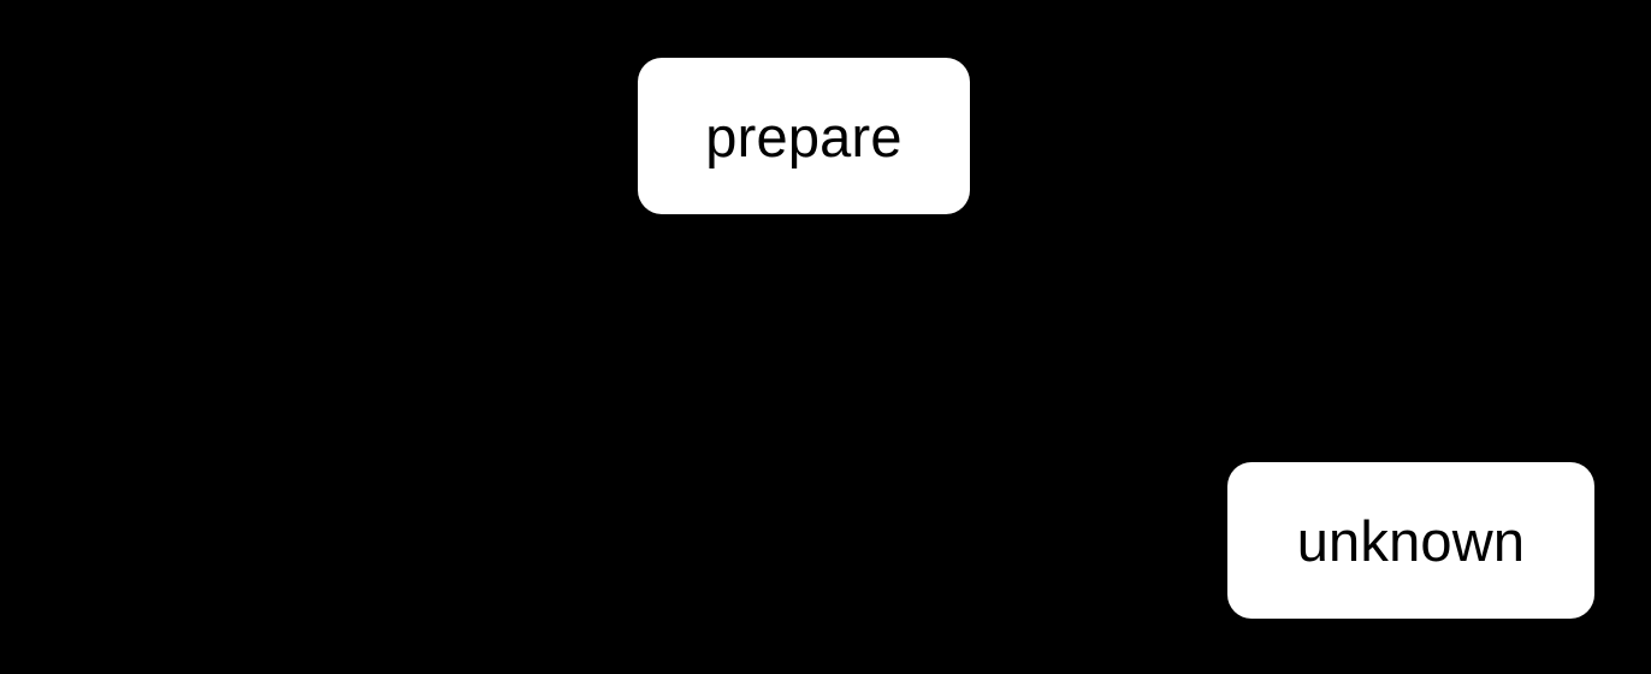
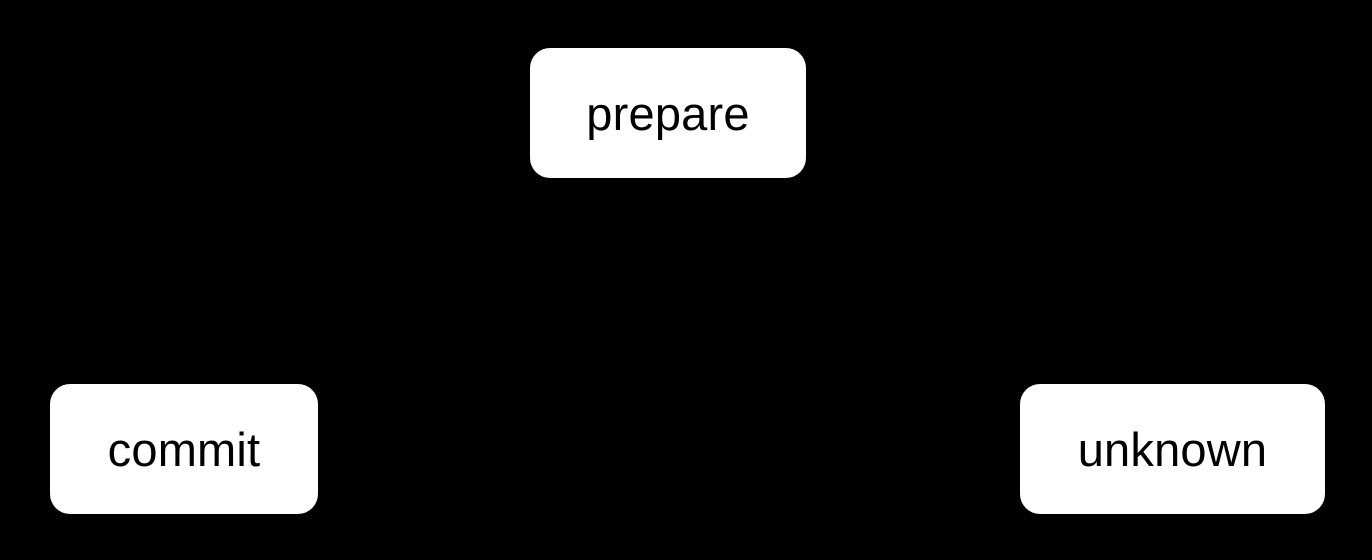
  prepare
+ commit
  unknown
